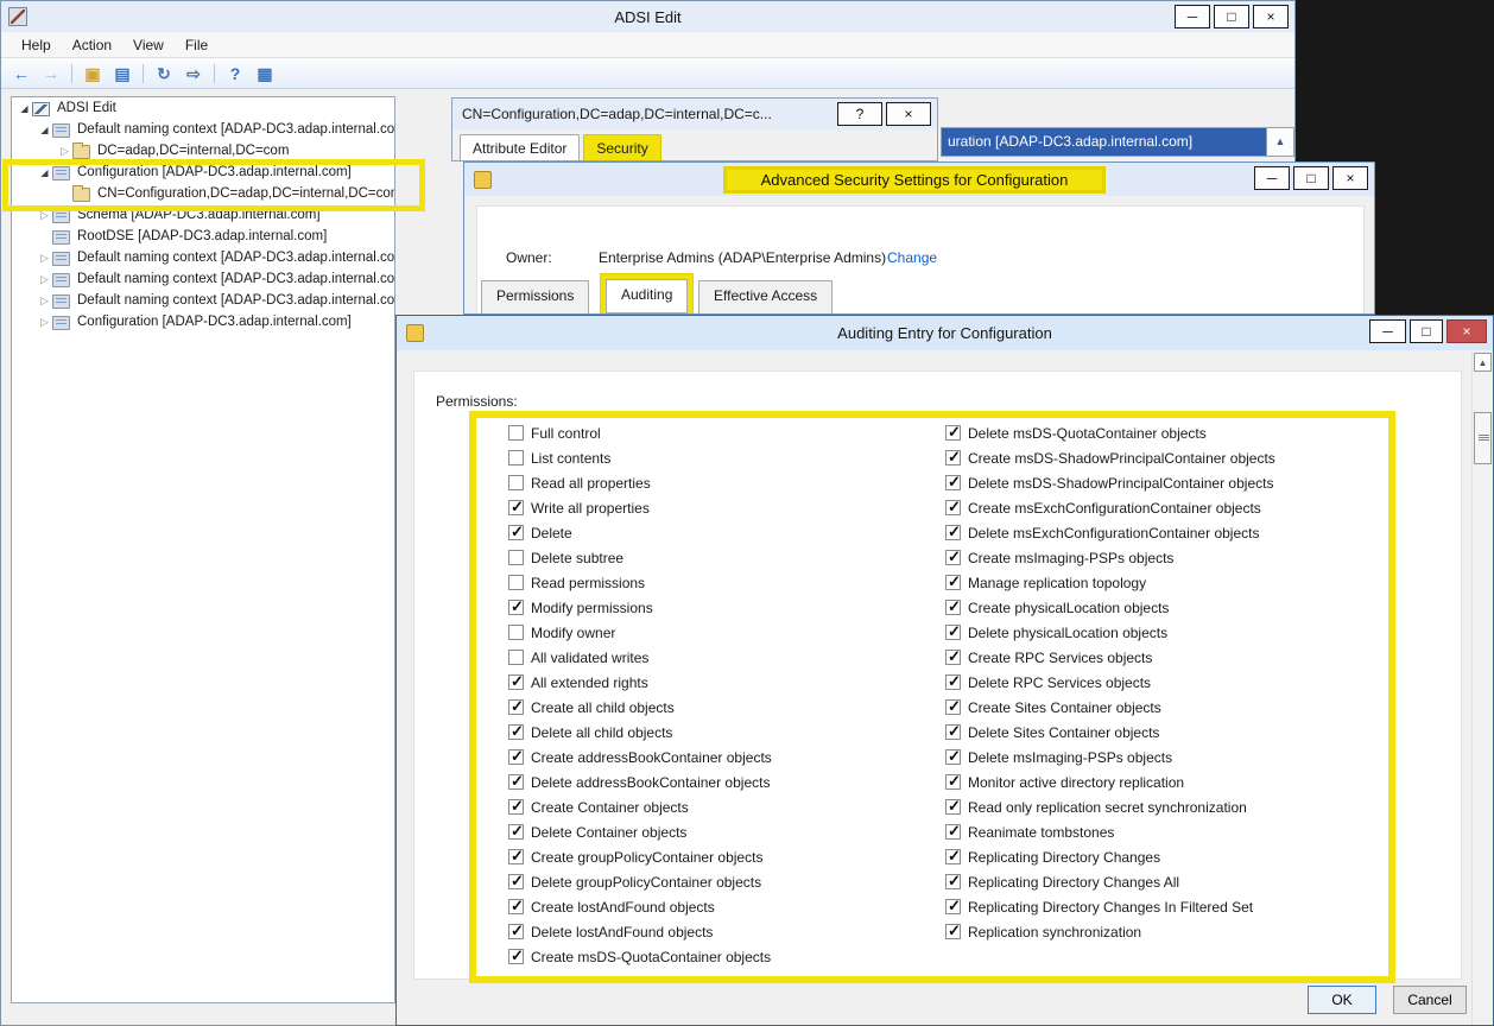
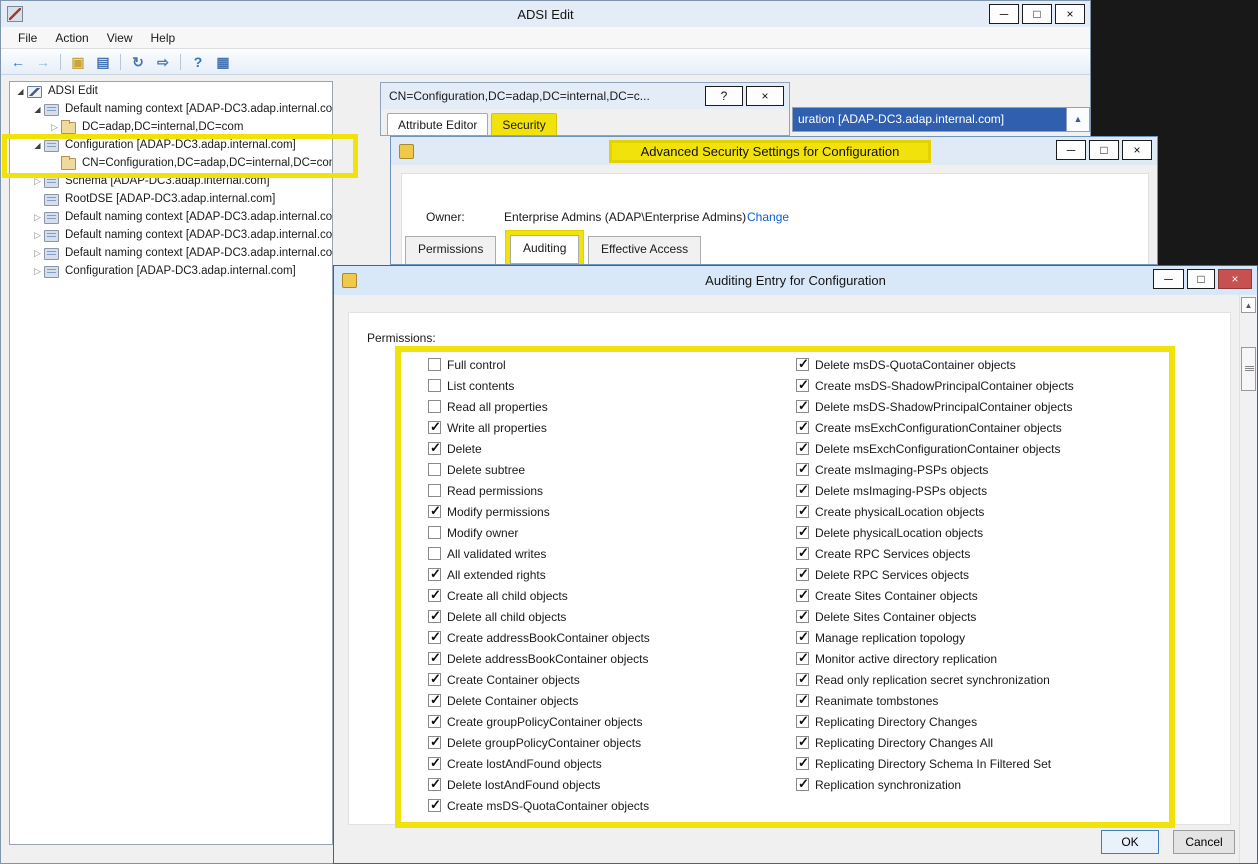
  ADSI Edit
  ─
  □
  ×
- Help
+ File
  Action
  View
- File
+ Help
  ←
  →
  ▣
  ▤
  ↻
  ⇨
  ?
  ▦
  ◢
  ADSI Edit
  ◢
  Default naming context [ADAP-DC3.adap.internal.co
  ▷
  DC=adap,DC=internal,DC=com
  ◢
  Configuration [ADAP-DC3.adap.internal.com]
  CN=Configuration,DC=adap,DC=internal,DC=co
  ▷
  Schema [ADAP-DC3.adap.internal.com]
  RootDSE [ADAP-DC3.adap.internal.com]
  ▷
  Default naming context [ADAP-DC3.adap.internal.co
  ▷
  Default naming context [ADAP-DC3.adap.internal.co
  ▷
  Default naming context [ADAP-DC3.adap.internal.co
  ▷
  Configuration [ADAP-DC3.adap.internal.com]
  CN=Configuration,DC=adap,DC=internal,DC=c...
  ?
  ×
  Attribute Editor
  Security
  uration [ADAP-DC3.adap.internal.com]
  ▲
  Advanced Security Settings for Configuration
  ─
  □
  ×
  Owner:
  Enterprise Admins (ADAP\Enterprise Admins)
  Change
  Permissions
  Auditing
  Effective Access
  Auditing Entry for Configuration
  ─
  □
  ×
  Permissions:
  Full control
  List contents
  Read all properties
  Write all properties
  Delete
  Delete subtree
  Read permissions
  Modify permissions
  Modify owner
  All validated writes
  All extended rights
  Create all child objects
  Delete all child objects
  Create addressBookContainer objects
  Delete addressBookContainer objects
  Create Container objects
  Delete Container objects
  Create groupPolicyContainer objects
  Delete groupPolicyContainer objects
  Create lostAndFound objects
  Delete lostAndFound objects
  Create msDS-QuotaContainer objects
  Delete msDS-QuotaContainer objects
  Create msDS-ShadowPrincipalContainer objects
  Delete msDS-ShadowPrincipalContainer objects
  Create msExchConfigurationContainer objects
  Delete msExchConfigurationContainer objects
  Create msImaging-PSPs objects
- Manage replication topology
+ Delete msImaging-PSPs objects
  Create physicalLocation objects
  Delete physicalLocation objects
  Create RPC Services objects
  Delete RPC Services objects
  Create Sites Container objects
  Delete Sites Container objects
- Delete msImaging-PSPs objects
+ Manage replication topology
  Monitor active directory replication
  Read only replication secret synchronization
  Reanimate tombstones
  Replicating Directory Changes
  Replicating Directory Changes All
- Replicating Directory Changes In Filtered Set
+ Replicating Directory Schema In Filtered Set
  Replication synchronization
  OK
  Cancel
  ▲
